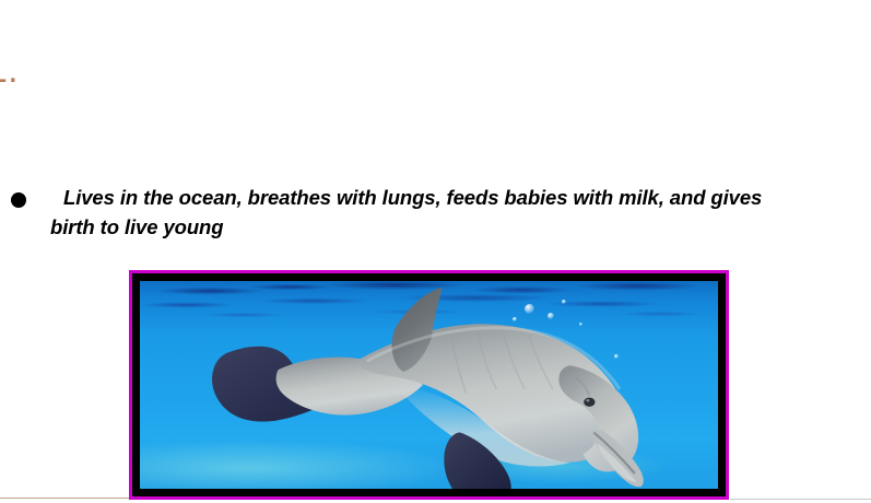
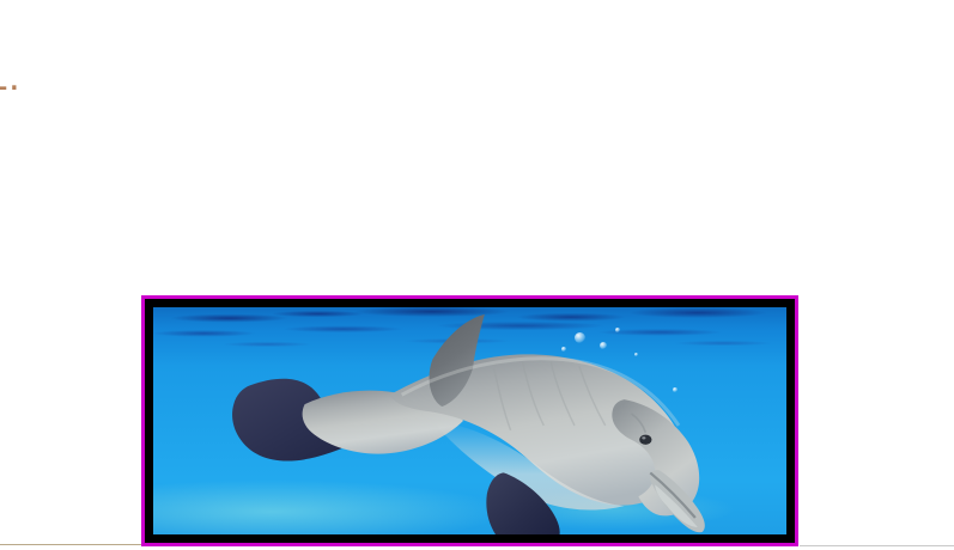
- Lives in the ocean, breathes with lungs, feeds babies with milk, and gives birth to live young
